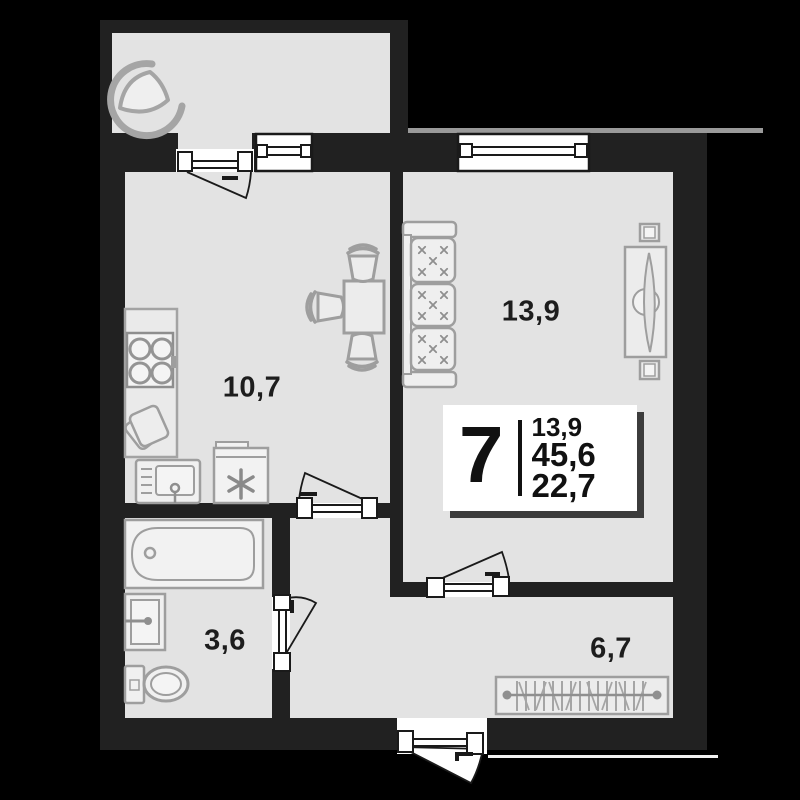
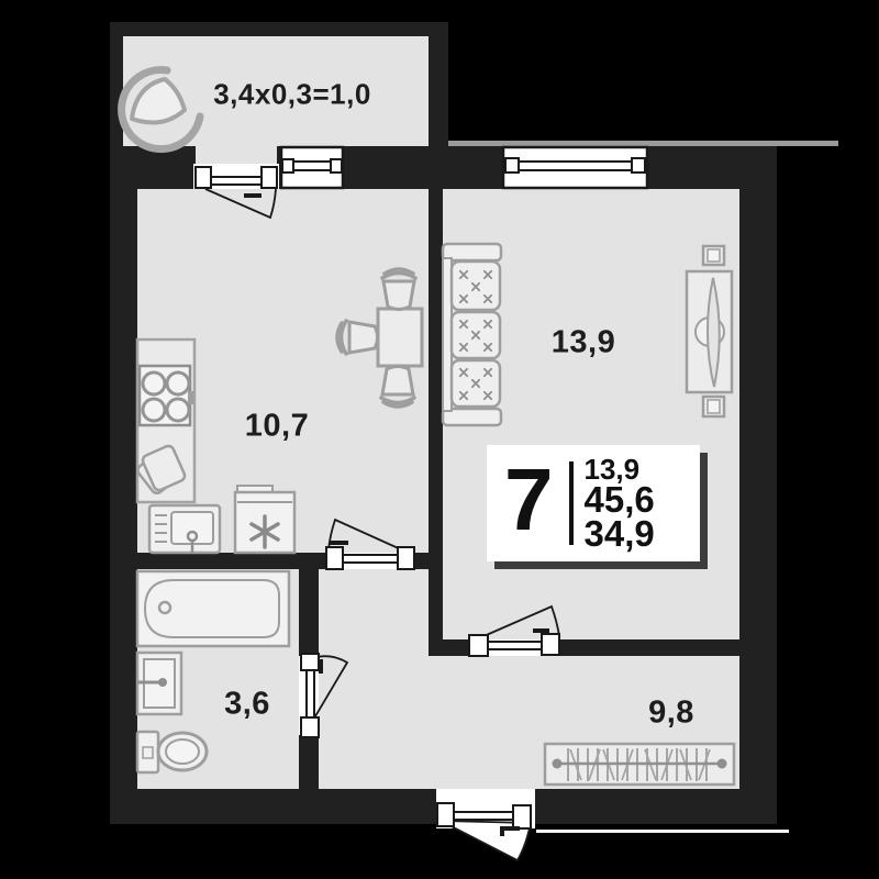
+ 3,4x0,3=1,0
  10,7
  13,9
  3,6
- 6,7
+ 9,8
  7
  13,9
  45,6
- 22,7
+ 34,9
